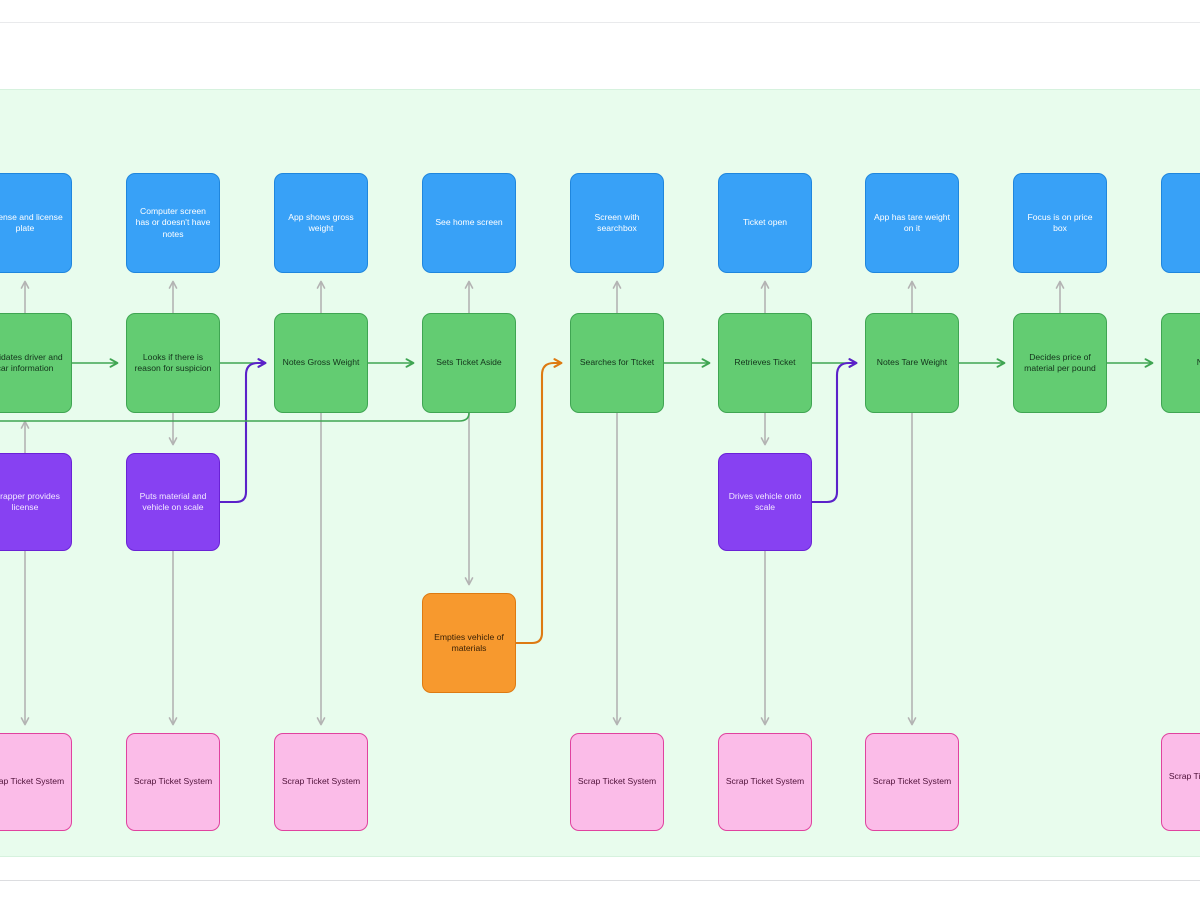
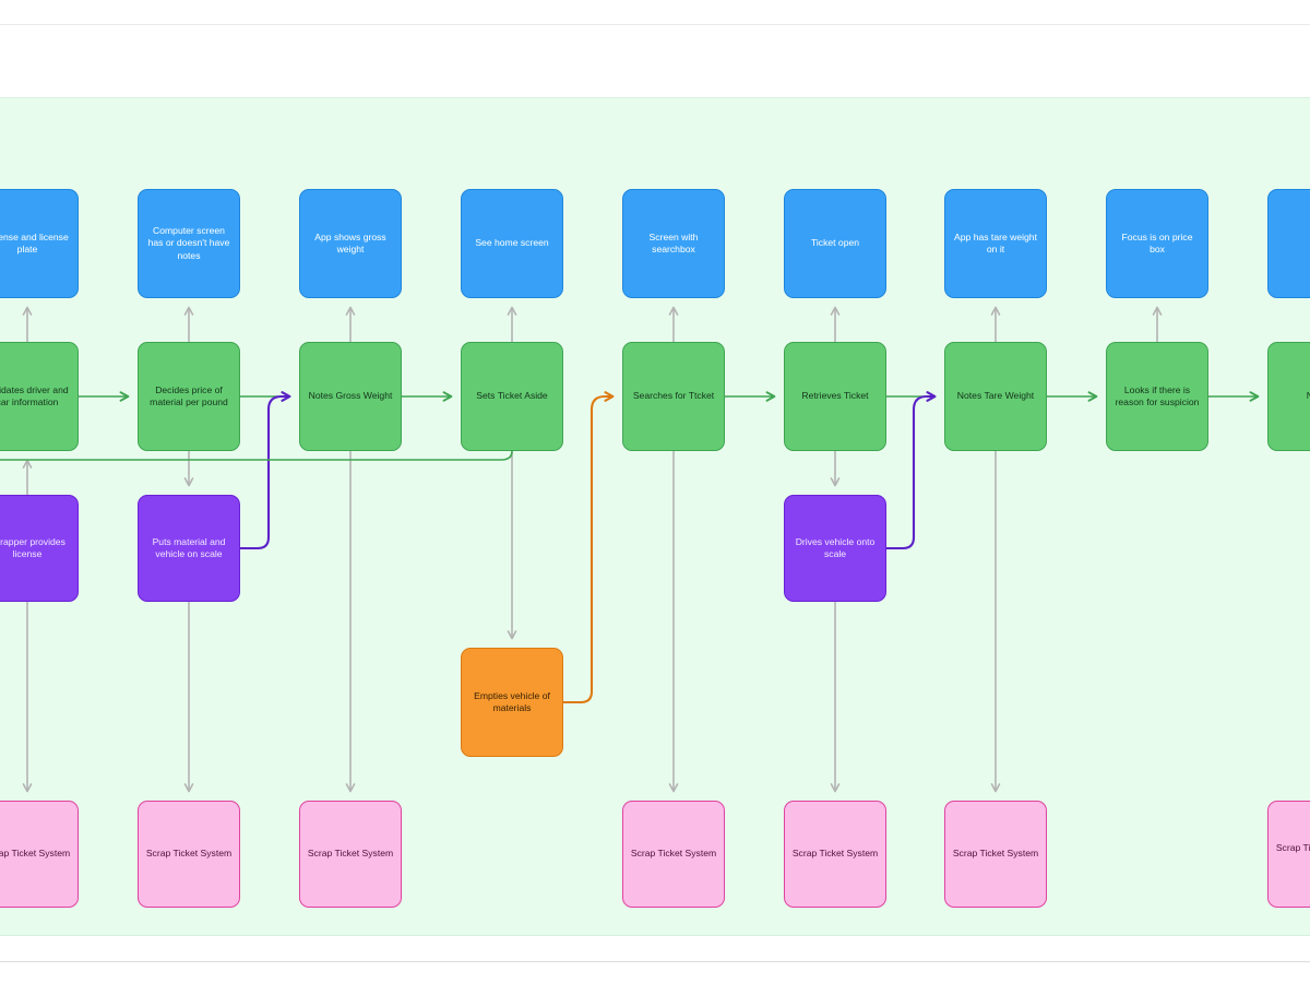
  ense and license plate
  Computer screen has or doesn't have notes
  App shows gross weight
  See home screen
  Screen with searchbox
  Ticket open
  App has tare weight on it
  Focus is on price box
  idates driver and ar information
- Looks if there is reason for suspicion
+ Decides price of material per pound
  Notes Gross Weight
  Sets Ticket Aside
  Searches for Ttcket
  Retrieves Ticket
  Notes Tare Weight
- Decides price of material per pound
+ Looks if there is reason for suspicion
  rapper provides license
  Puts material and vehicle on scale
  Drives vehicle onto scale
  Empties vehicle of materials
  ap Ticket System
  Scrap Ticket System
  Scrap Ticket System
  Scrap Ticket System
  Scrap Ticket System
  Scrap Ticket System
